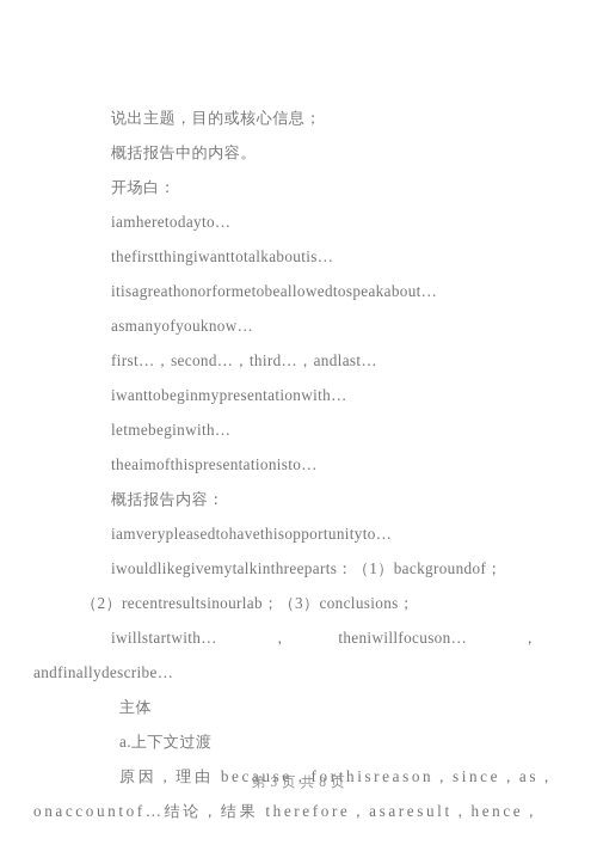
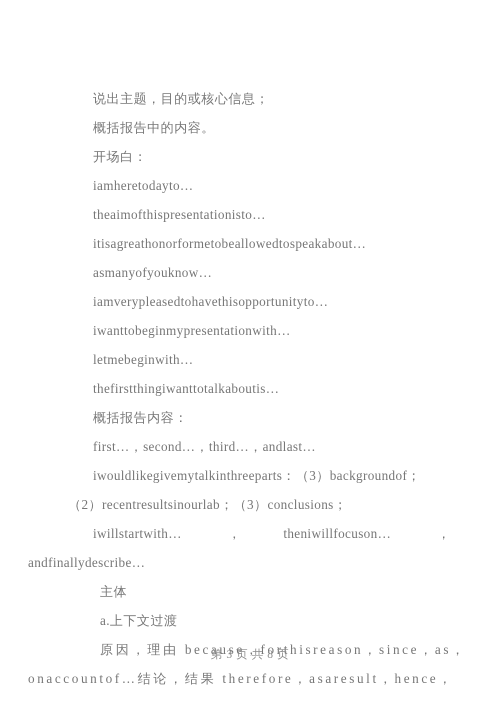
  说出主题，目的或核心信息；
  概括报告中的内容。
  开场白：
  iamheretodayto…
- thefirstthingiwanttotalkaboutis…
+ theaimofthispresentationisto…
  itisagreathonorformetobeallowedtospeakabout…
  asmanyofyouknow…
- first…，second…，third…，andlast…
+ iamverypleasedtohavethisopportunityto…
  iwanttobeginmypresentationwith…
  letmebeginwith…
- theaimofthispresentationisto…
+ thefirstthingiwanttotalkaboutis…
  概括报告内容：
- iamverypleasedtohavethisopportunityto…
+ first…，second…，third…，andlast…
- iwouldlikegivemytalkinthreeparts：（1）backgroundof；
+ iwouldlikegivemytalkinthreeparts：（3）backgroundof；
  （2）recentresultsinourlab；（3）conclusions；
  iwillstartwith… ， theniwillfocuson… ，
  andfinallydescribe…
  主体
  a.上下文过渡
  原因，理由 because，forthisreason，since，as，
  onaccountof…结论，结果 therefore，asaresult，hence，
  第 3 页 共 8 页
